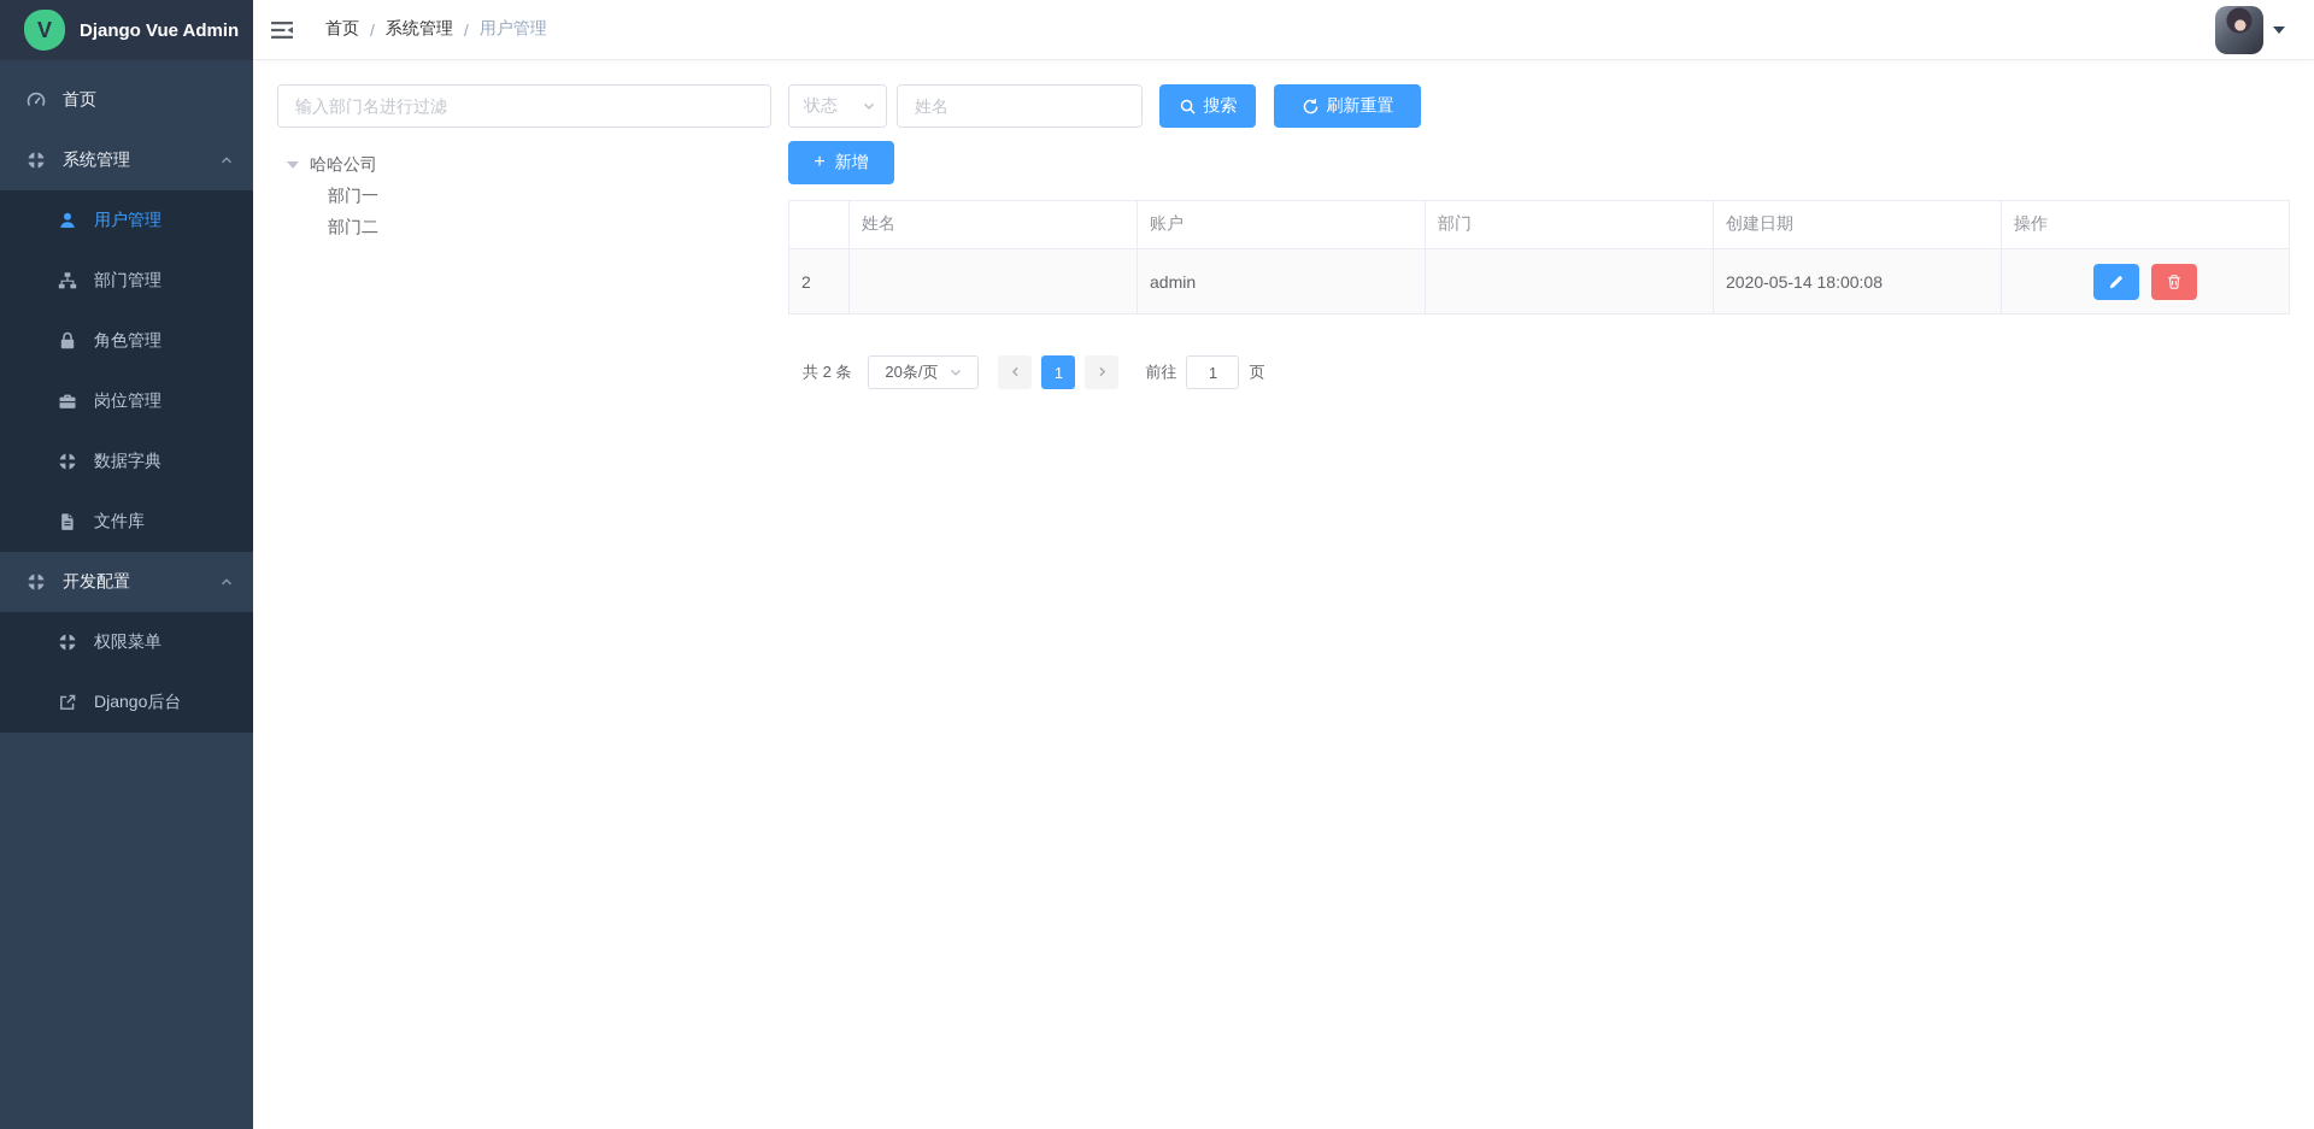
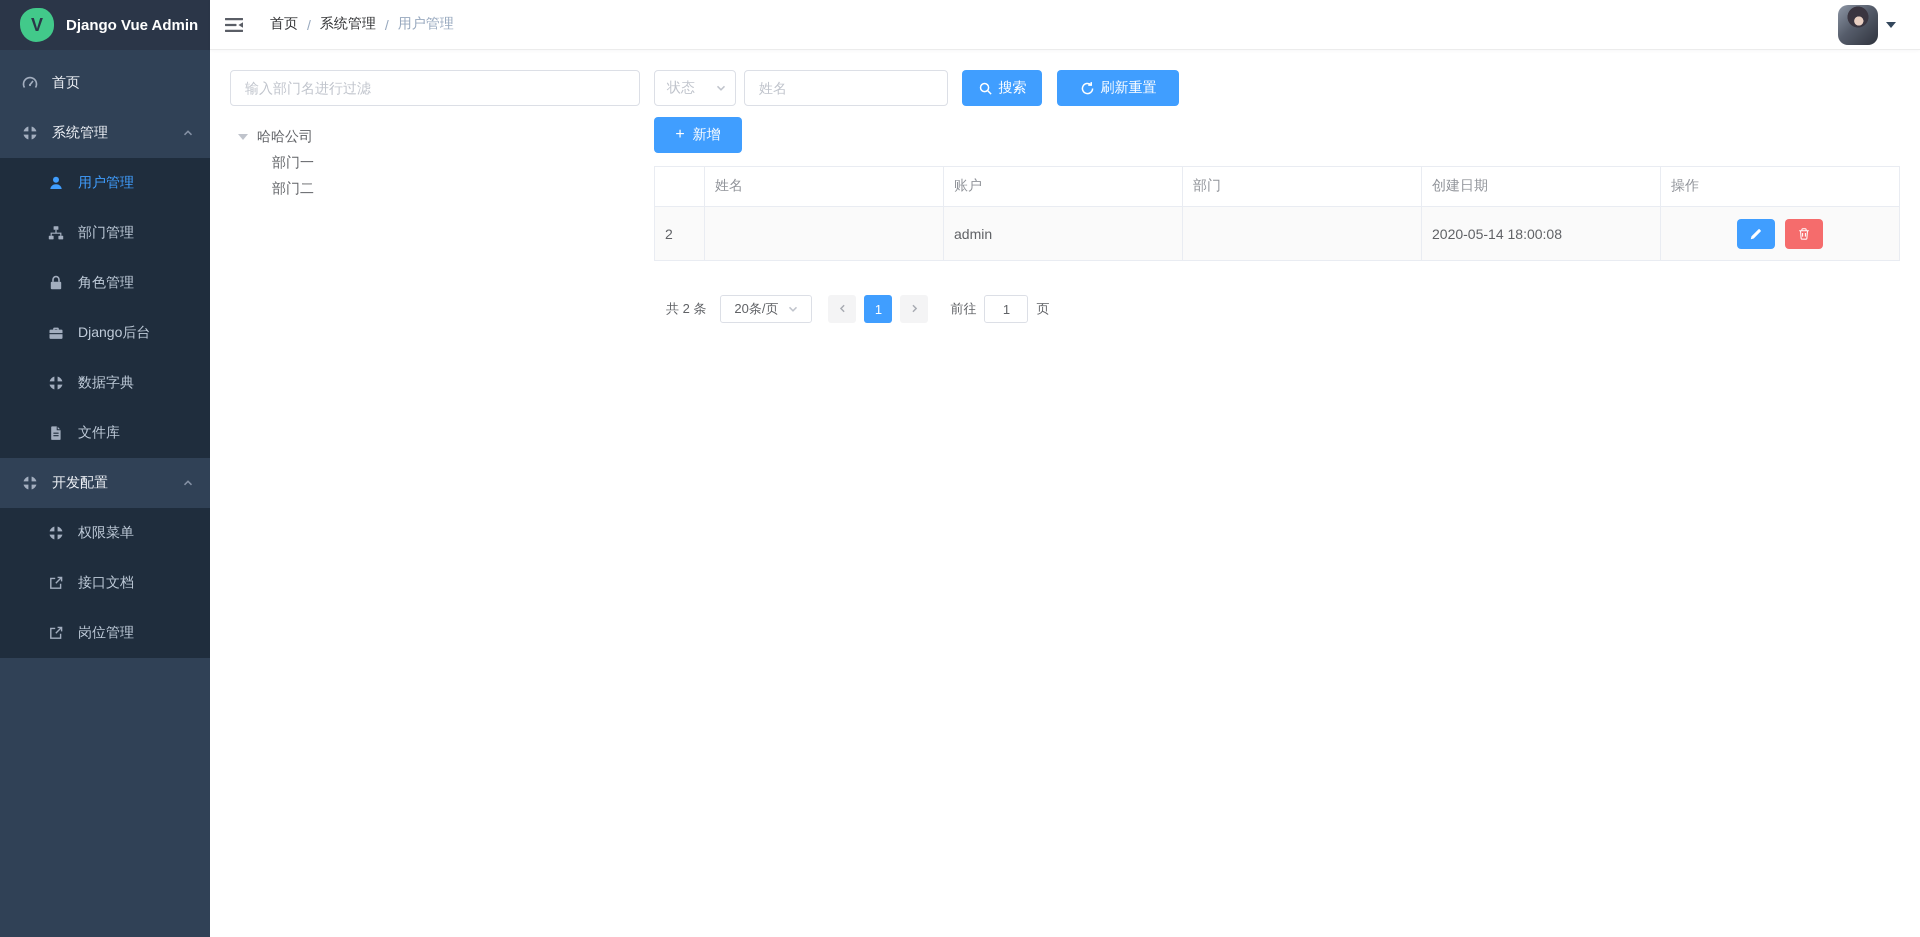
  V
  Django Vue Admin
  首页
  系统管理
  用户管理
  部门管理
  角色管理
- 岗位管理
+ Django后台
  数据字典
  文件库
  开发配置
  权限菜单
+ 接口文档
- Django后台
+ 岗位管理
  首页
  /
  系统管理
  /
  用户管理
  输入部门名进行过滤
  哈哈公司
  部门一
  部门二
  状态
  姓名
  搜索
  刷新重置
  +
  新增
  	姓名	账户	部门	创建日期	操作
  2		admin		2020-05-14 18:00:08
  共 2 条
  20条/页
  1
  前往
  1
  页
